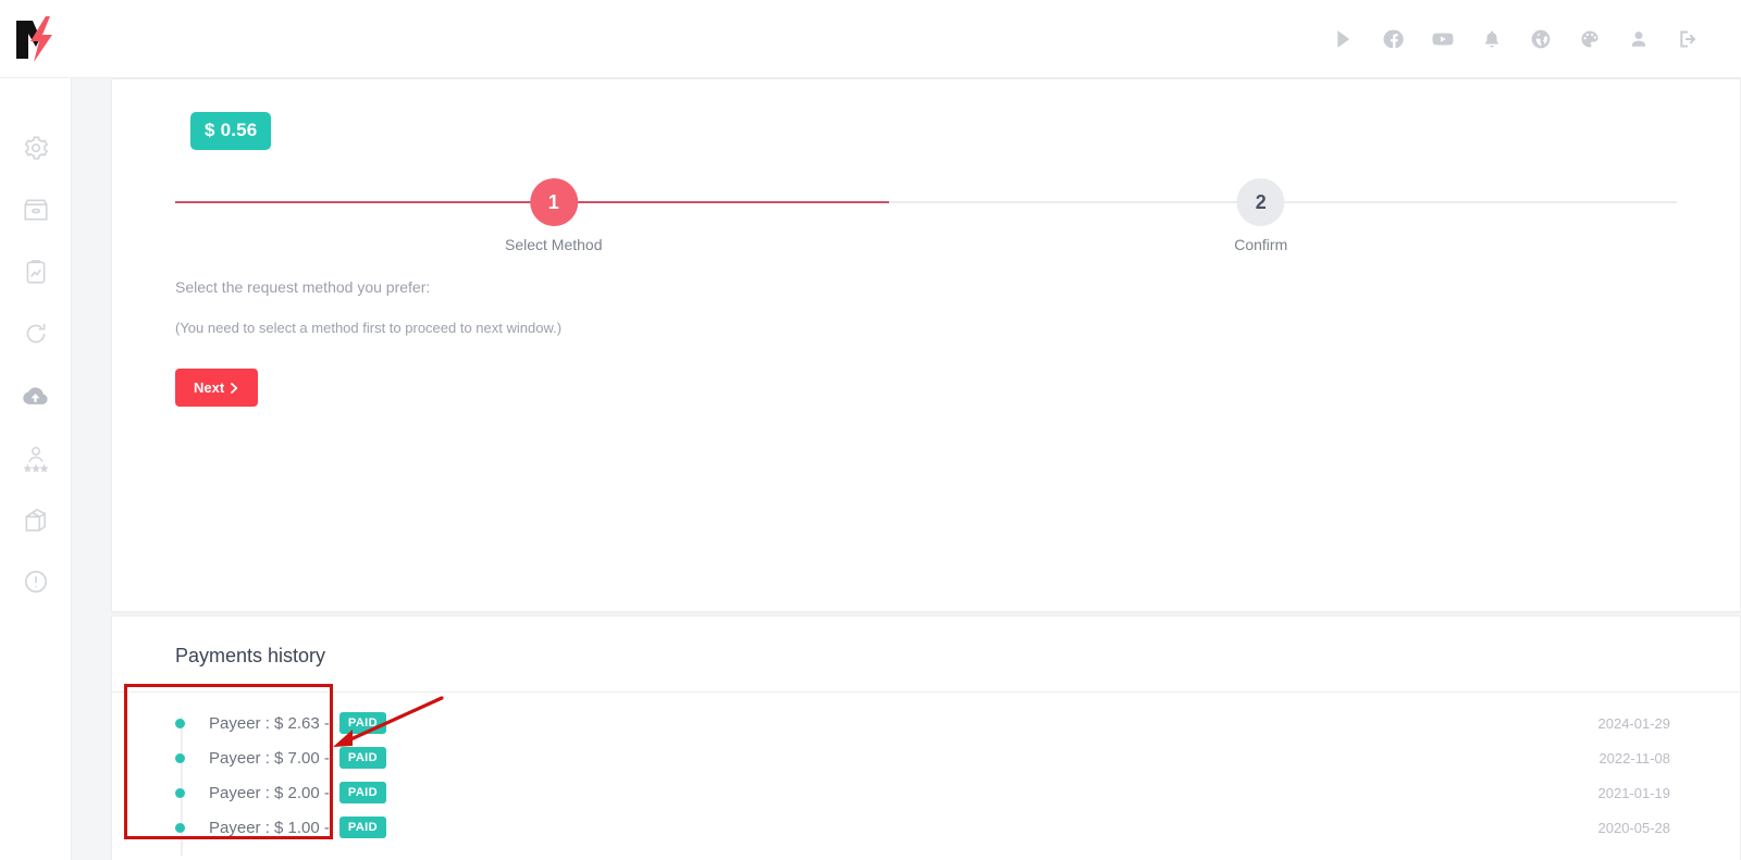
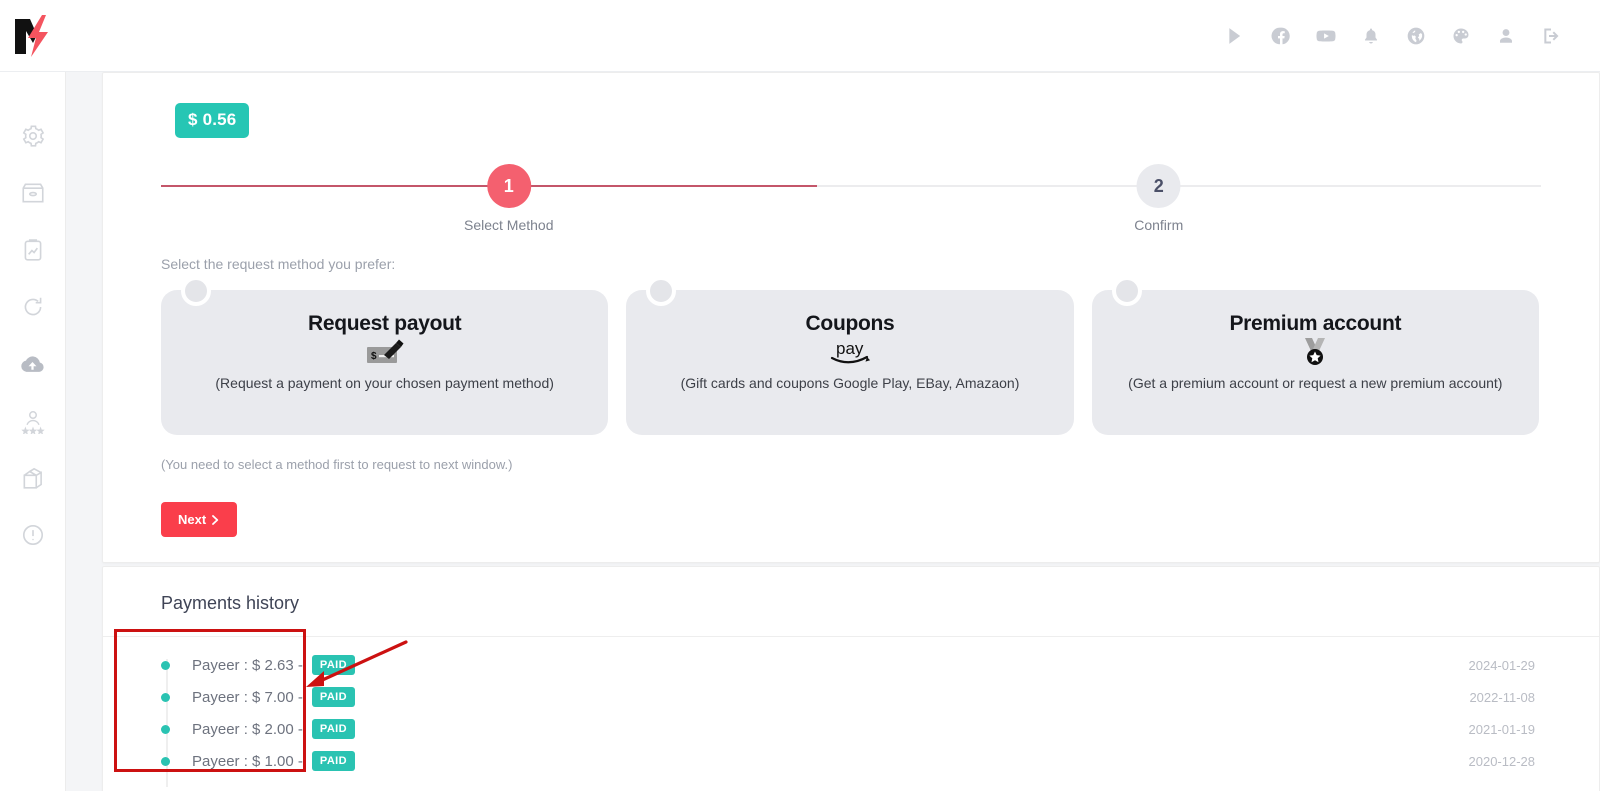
  $ 0.56
  1
  Select Method
  2
  Confirm
  Select the request method you prefer:
+ Request payout
+ $
+ (Request a payment on your chosen payment method)
+ Coupons
+ pay
+ (Gift cards and coupons Google Play, EBay, Amazaon)
+ Premium account
+ (Get a premium account or request a new premium account)
- (You need to select a method first to proceed to next window.)
+ (You need to select a method first to request to next window.)
  Next
  Payments history
  Payeer : $ 2.63 -
  PAID
  2024-01-29
  Payeer : $ 7.00 -
  PAID
  2022-11-08
  Payeer : $ 2.00 -
  PAID
  2021-01-19
  Payeer : $ 1.00 -
  PAID
- 2020-05-28
+ 2020-12-28
